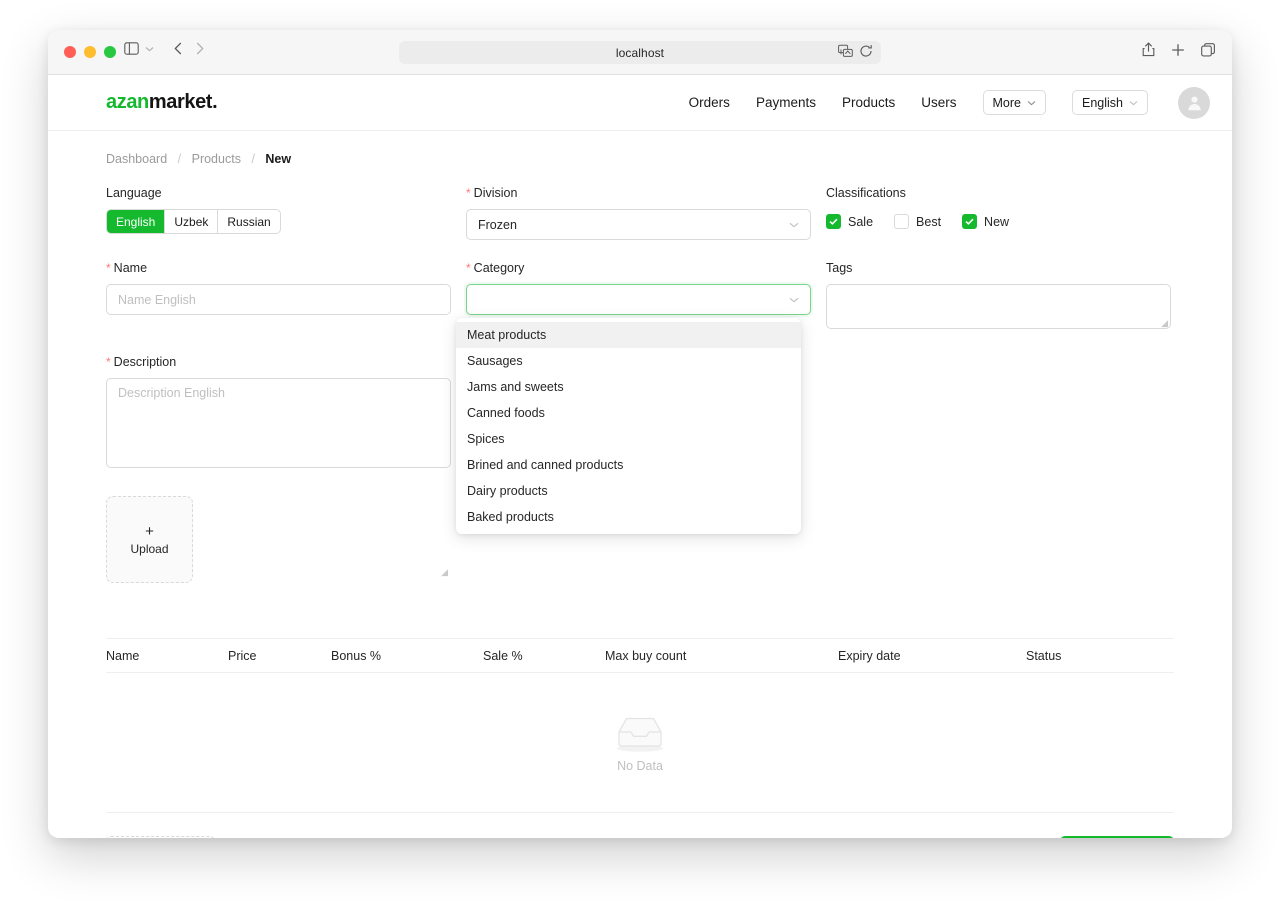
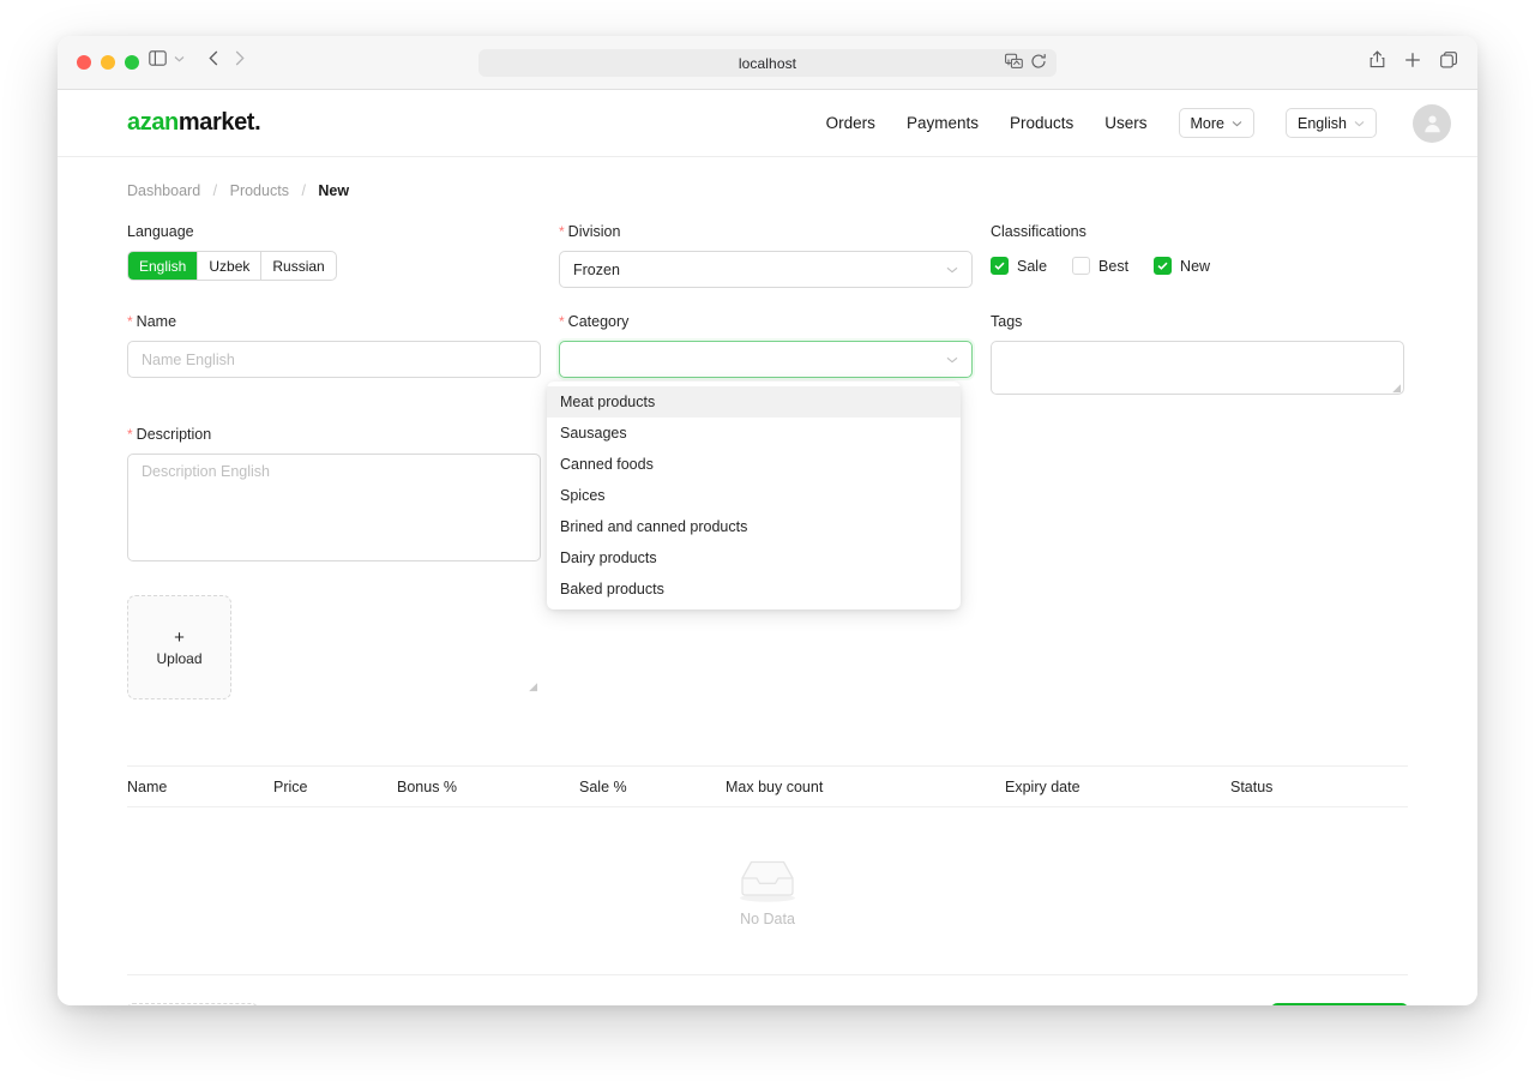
  localhost
  azanmarket.
  Orders
  Payments
  Products
  Users
  More
  English
  Dashboard / Products / New
  Language
  English
  Uzbek
  Russian
  Division
  Frozen
  Classifications
  Sale
  Best
  New
  Name
  Name English
  Category
  Tags
  ◢
  Description
  Description English
  ◢
  +
  Upload
  Name
  Price
  Bonus %
  Sale %
  Max buy count
  Expiry date
  Status
  No Data
  Meat products
  Sausages
- Jams and sweets
  Canned foods
  Spices
  Brined and canned products
  Dairy products
  Baked products
